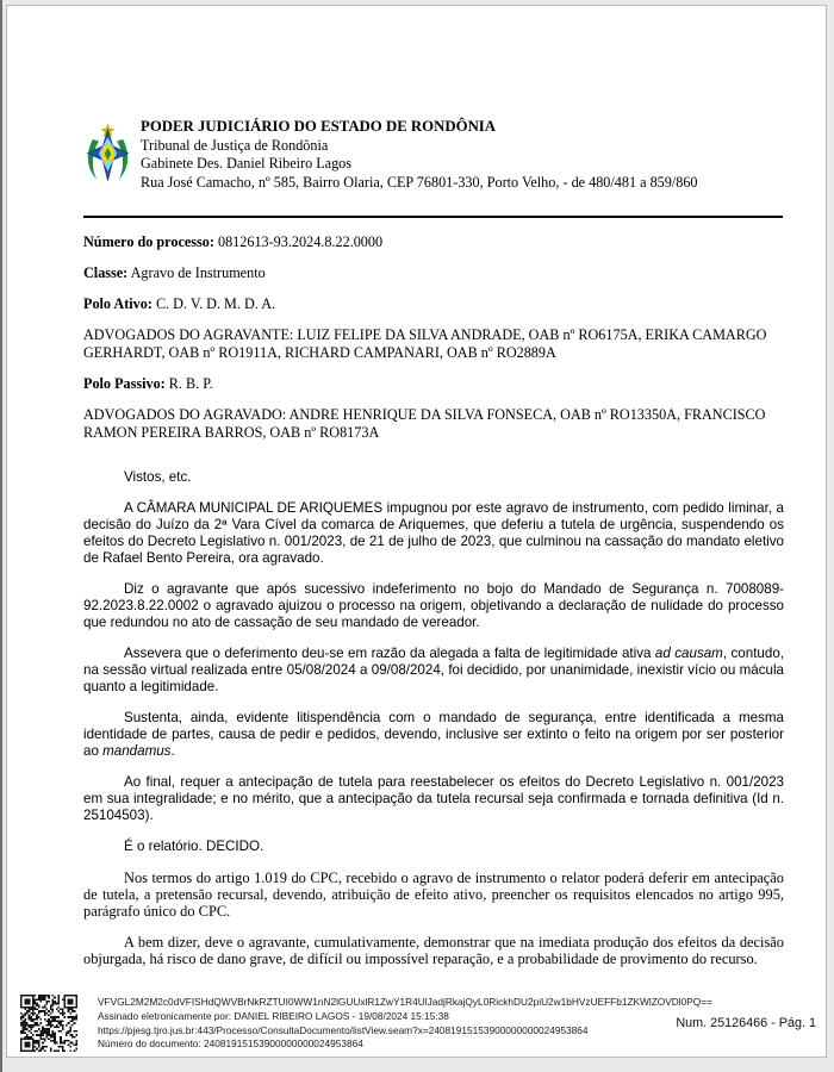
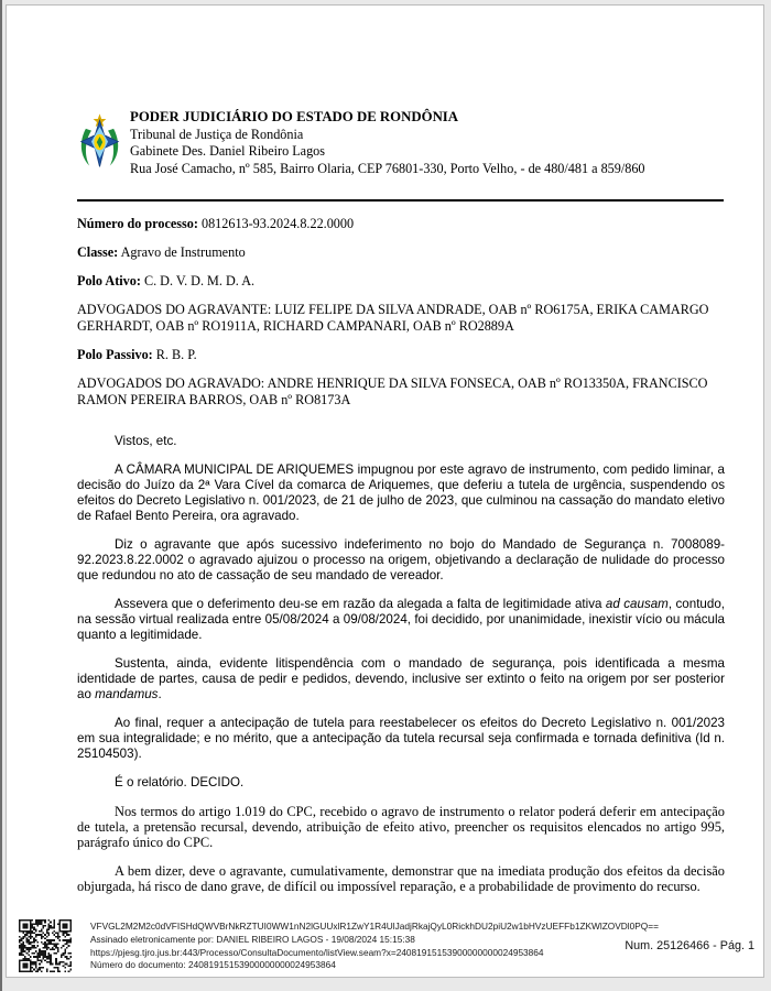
  PODER JUDICIÁRIO DO ESTADO DE RONDÔNIA
  Tribunal de Justiça de Rondônia
  Gabinete Des. Daniel Ribeiro Lagos
  Rua José Camacho, nº 585, Bairro Olaria, CEP 76801-330, Porto Velho, - de 480/481 a 859/860
  Número do processo: 0812613-93.2024.8.22.0000
  Classe: Agravo de Instrumento
  Polo Ativo: C. D. V. D. M. D. A.
  ADVOGADOS DO AGRAVANTE: LUIZ FELIPE DA SILVA ANDRADE, OAB nº RO6175A, ERIKA CAMARGO GERHARDT, OAB nº RO1911A, RICHARD CAMPANARI, OAB nº RO2889A
  Polo Passivo: R. B. P.
  ADVOGADOS DO AGRAVADO: ANDRE HENRIQUE DA SILVA FONSECA, OAB nº RO13350A, FRANCISCO RAMON PEREIRA BARROS, OAB nº RO8173A
  Vistos, etc.
  A CÂMARA MUNICIPAL DE ARIQUEMES impugnou por este agravo de instrumento, com pedido liminar, a decisão do Juízo da 2ª Vara Cível da comarca de Ariquemes, que deferiu a tutela de urgência, suspendendo os efeitos do Decreto Legislativo n. 001/2023, de 21 de julho de 2023, que culminou na cassação do mandato eletivo de Rafael Bento Pereira, ora agravado.
  Diz o agravante que após sucessivo indeferimento no bojo do Mandado de Segurança n. 7008089-92.2023.8.22.0002 o agravado ajuizou o processo na origem, objetivando a declaração de nulidade do processo que redundou no ato de cassação de seu mandado de vereador.
  Assevera que o deferimento deu-se em razão da alegada a falta de legitimidade ativa ad causam, contudo, na sessão virtual realizada entre 05/08/2024 a 09/08/2024, foi decidido, por unanimidade, inexistir vício ou mácula quanto a legitimidade.
- Sustenta, ainda, evidente litispendência com o mandado de segurança, entre identificada a mesma identidade de partes, causa de pedir e pedidos, devendo, inclusive ser extinto o feito na origem por ser posterior ao mandamus.
+ Sustenta, ainda, evidente litispendência com o mandado de segurança, pois identificada a mesma identidade de partes, causa de pedir e pedidos, devendo, inclusive ser extinto o feito na origem por ser posterior ao mandamus.
  Ao final, requer a antecipação de tutela para reestabelecer os efeitos do Decreto Legislativo n. 001/2023 em sua integralidade; e no mérito, que a antecipação da tutela recursal seja confirmada e tornada definitiva (Id n. 25104503).
  É o relatório. DECIDO.
  Nos termos do artigo 1.019 do CPC, recebido o agravo de instrumento o relator poderá deferir em antecipação de tutela, a pretensão recursal, devendo, atribuição de efeito ativo, preencher os requisitos elencados no artigo 995, parágrafo único do CPC.
  A bem dizer, deve o agravante, cumulativamente, demonstrar que na imediata produção dos efeitos da decisão objurgada, há risco de dano grave, de difícil ou impossível reparação, e a probabilidade de provimento do recurso.
  VFVGL2M2M2c0dVFISHdQWVBrNkRZTUI0WW1nN2lGUUxlR1ZwY1R4UlJadjRkajQyL0RickhDU2piU2w1bHVzUEFFb1ZKWlZOVDl0PQ==
  Assinado eletronicamente por: DANIEL RIBEIRO LAGOS - 19/08/2024 15:15:38
  https://pjesg.tjro.jus.br:443/Processo/ConsultaDocumento/listView.seam?x=24081915153900000000024953864
  Número do documento: 24081915153900000000024953864
  Num. 25126466 - Pág. 1
